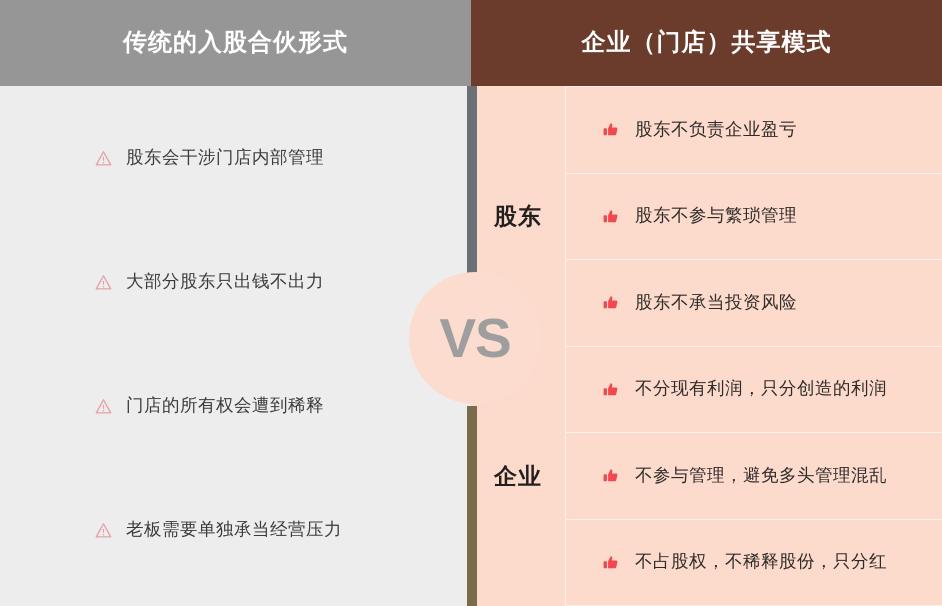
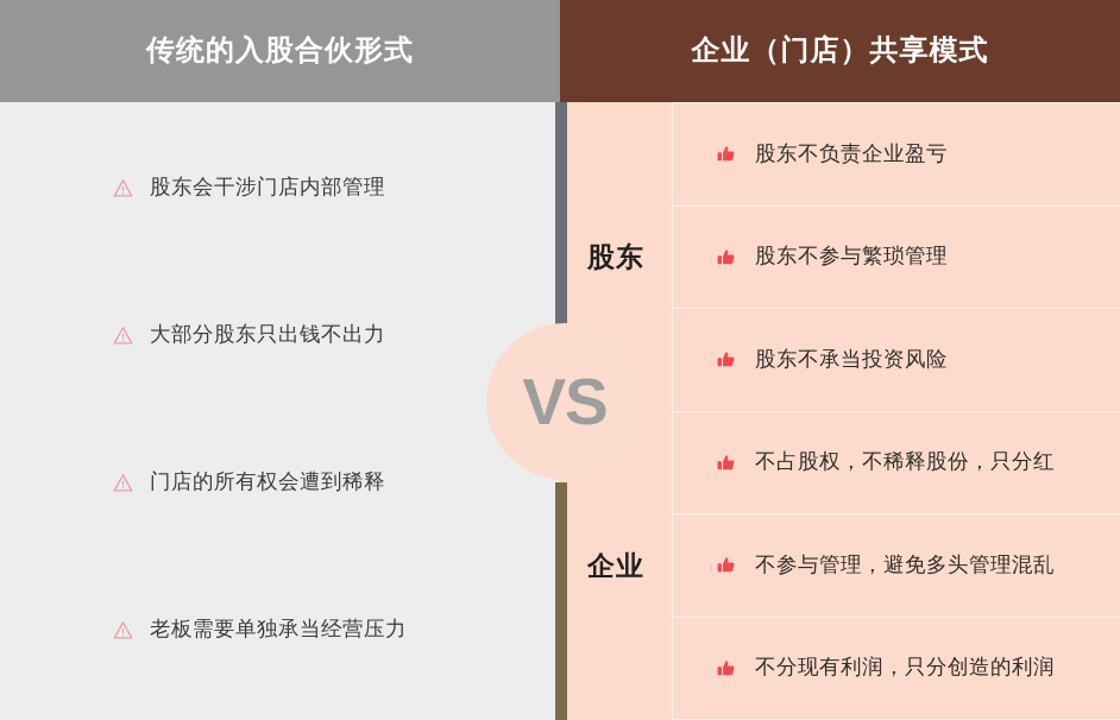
  传统的入股合伙形式
  股东会干涉门店内部管理
  大部分股东只出钱不出力
  门店的所有权会遭到稀释
  老板需要单独承当经营压力
  企业（门店）共享模式
  股东
  企业
  股东不负责企业盈亏
  股东不参与繁琐管理
  股东不承当投资风险
- 不分现有利润，只分创造的利润
+ 不占股权，不稀释股份，只分红
  不参与管理，避免多头管理混乱
- 不占股权，不稀释股份，只分红
+ 不分现有利润，只分创造的利润
  VS
